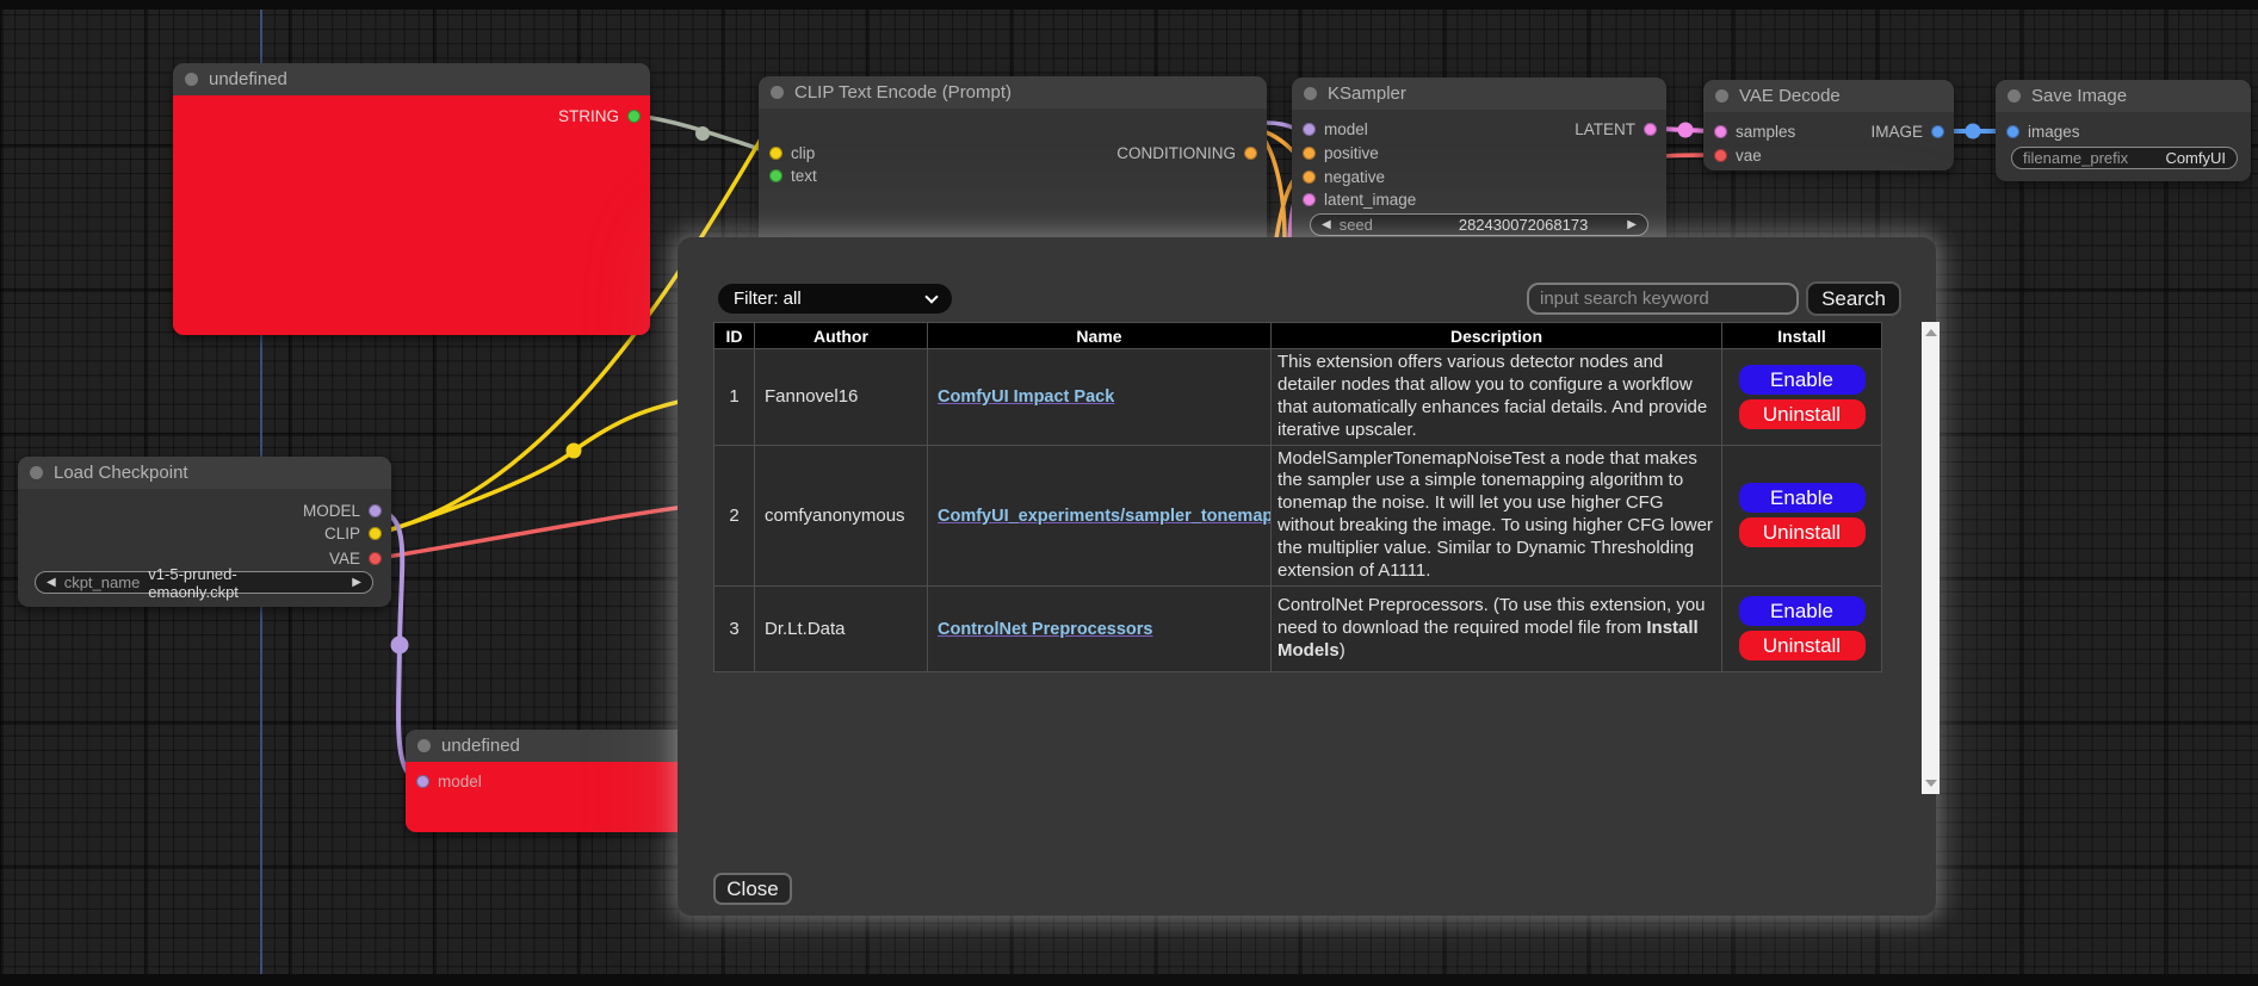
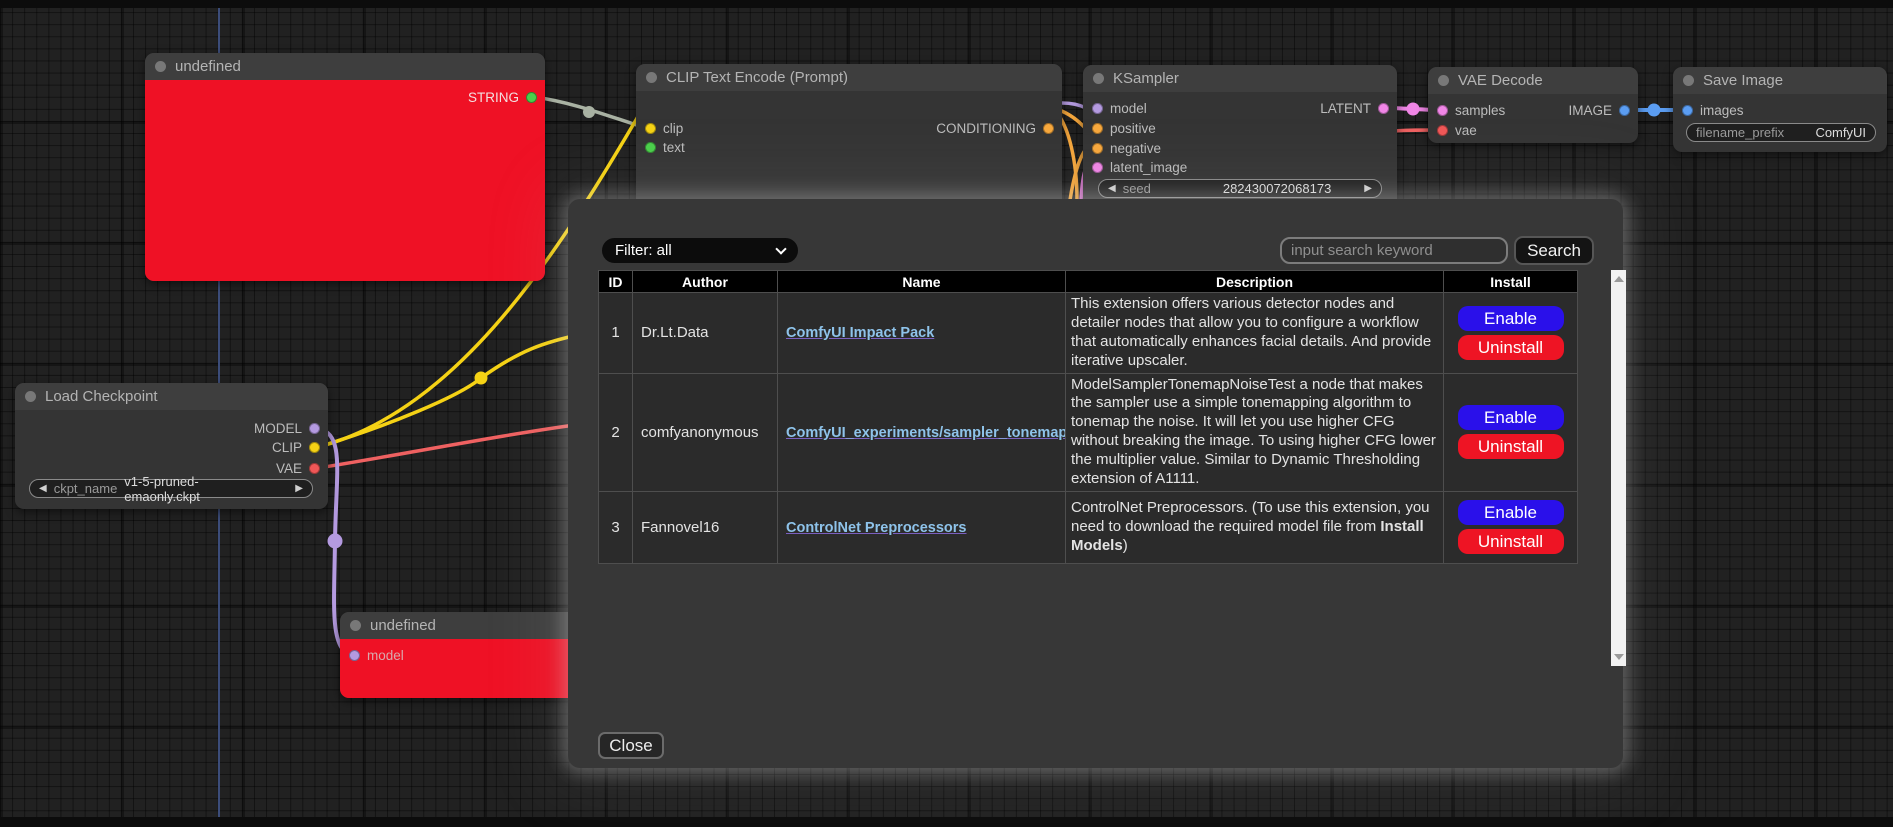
  undefined
  STRING
  CLIP Text Encode (Prompt)
  clip
  text
  CONDITIONING
  KSampler
  model
  positive
  negative
  latent_image
  LATENT
  ◀
  seed
  282430072068173
  ▶
  VAE Decode
  samples
  vae
  IMAGE
  Save Image
  images
  filename_prefix
  ComfyUI
  Load Checkpoint
  MODEL
  CLIP
  VAE
  ◀
  ckpt_name
  v1-5-pruned-emaonly.ckpt
  ▶
  undefined
  model
  Filter: all
  input search keyword
  Search
  ID	Author	Name	Description	Install
- 1	Fannovel16	ComfyUI Impact Pack	This extension offers various detector nodes and detailer nodes that allow you to configure a workflow that automatically enhances facial details. And provide iterative upscaler.	Enable Uninstall
+ 1	Dr.Lt.Data	ComfyUI Impact Pack	This extension offers various detector nodes and detailer nodes that allow you to configure a workflow that automatically enhances facial details. And provide iterative upscaler.	Enable Uninstall
  2	comfyanonymous	ComfyUI_experiments/sampler_tonemap	ModelSamplerTonemapNoiseTest a node that makes the sampler use a simple tonemapping algorithm to tonemap the noise. It will let you use higher CFG without breaking the image. To using higher CFG lower the multiplier value. Similar to Dynamic Thresholding extension of A1111.	Enable Uninstall
- 3	Dr.Lt.Data	ControlNet Preprocessors	ControlNet Preprocessors. (To use this extension, you need to download the required model file from Install Models)	Enable Uninstall
+ 3	Fannovel16	ControlNet Preprocessors	ControlNet Preprocessors. (To use this extension, you need to download the required model file from Install Models)	Enable Uninstall
  Close
